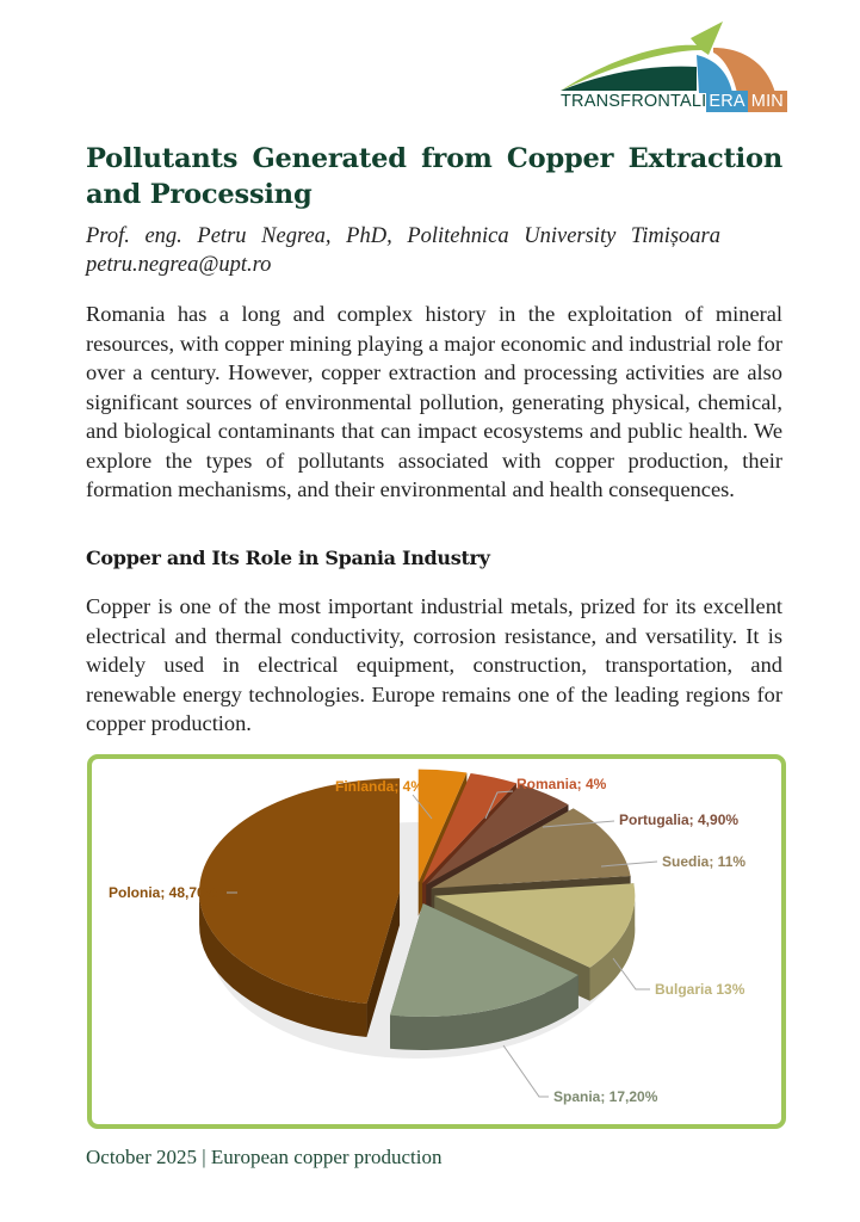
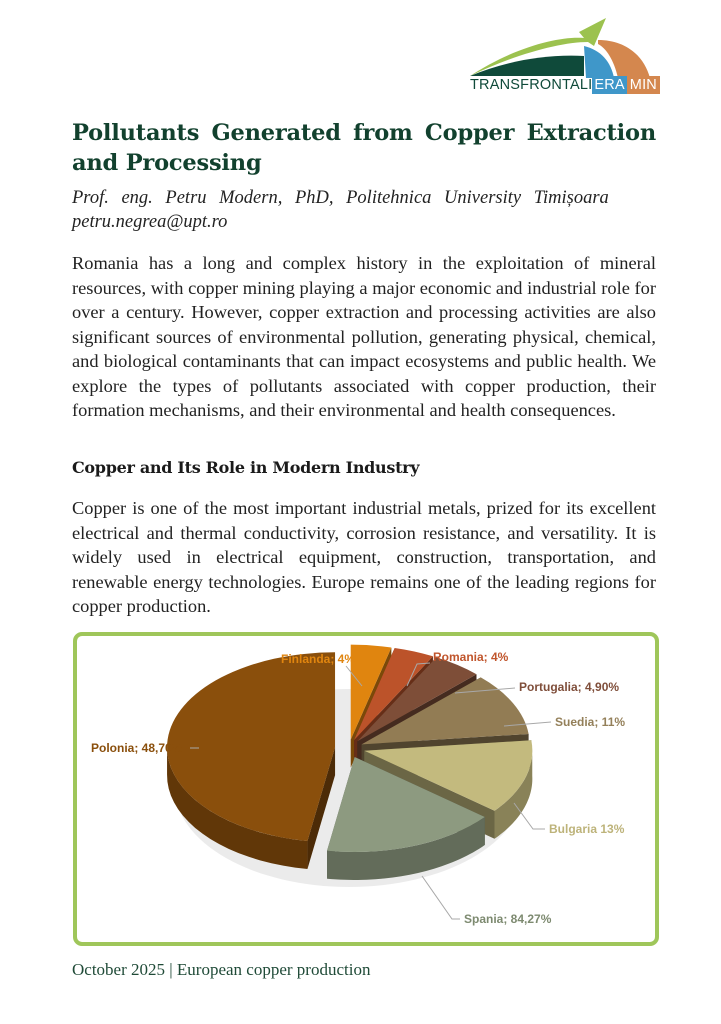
  TRANSFRONTALI ERA MIN
  Pollutants Generated from Copper Extraction and Processing
- Prof. eng. Petru Negrea, PhD, Politehnica University Timișoara
+ Prof. eng. Petru Modern, PhD, Politehnica University Timișoara
  petru.negrea@upt.ro
  Romania has a long and complex history in the exploitation of mineral resources, with copper mining playing a major economic and industrial role for over a century. However, copper extraction and processing activities are also significant sources of environmental pollution, generating physical, chemical, and biological contaminants that can impact ecosystems and public health. We explore the types of pollutants associated with copper production, their formation mechanisms, and their environmental and health consequences.
- Copper and Its Role in Spania Industry
+ Copper and Its Role in Modern Industry
  Copper is one of the most important industrial metals, prized for its excellent electrical and thermal conductivity, corrosion resistance, and versatility. It is widely used in electrical equipment, construction, transportation, and renewable energy technologies. Europe remains one of the leading regions for copper production.
  Finlanda; 4%
  Romania; 4%
  Portugalia; 4,90%
  Suedia; 11%
  Bulgaria 13%
- Spania; 17,20%
+ Spania; 84,27%
  Polonia; 48,70%
  October 2025 | European copper production
